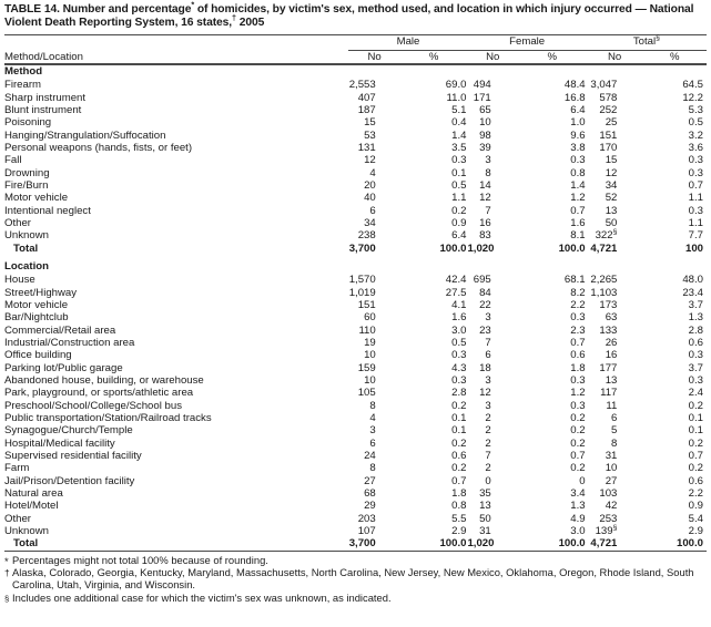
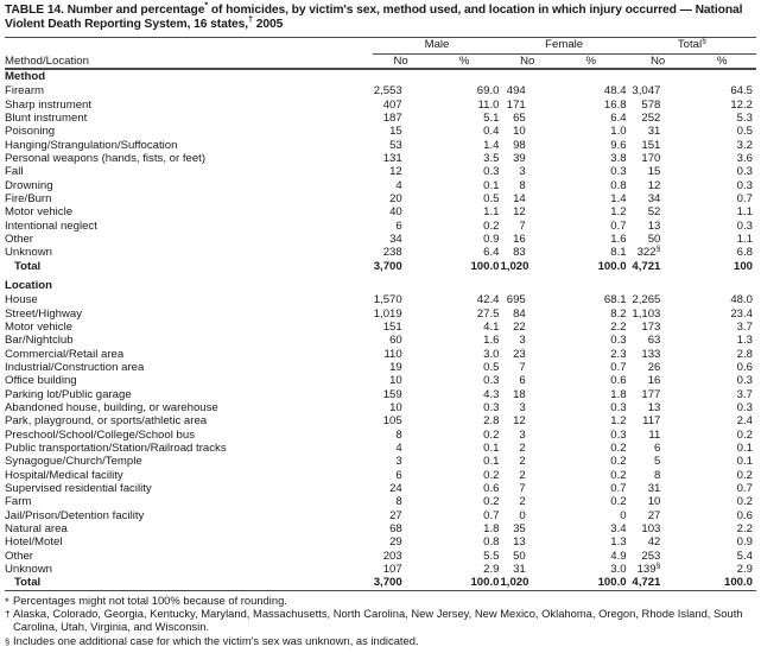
  TABLE 14. Number and percentage* of homicides, by victim's sex, method used, and location in which injury occurred — National Violent Death Reporting System, 16 states,† 2005
  	Male	Female	Total
  Method/Location	No	%	No	%	No	%
  Method
  Firearm	2,553	69.0	494	48.4	3,047	64.5
  Sharp instrument	407	11.0	171	16.8	578	12.2
  Blunt instrument	187	5.1	65	6.4	252	5.3
- Poisoning	15	0.4	10	1.0	25	0.5
+ Poisoning	15	0.4	10	1.0	31	0.5
  Hanging/Strangulation/Suffocation	53	1.4	98	9.6	151	3.2
  Personal weapons (hands, fists, or feet)	131	3.5	39	3.8	170	3.6
  Fall	12	0.3	3	0.3	15	0.3
  Drowning	4	0.1	8	0.8	12	0.3
  Fire/Burn	20	0.5	14	1.4	34	0.7
  Motor vehicle	40	1.1	12	1.2	52	1.1
  Intentional neglect	6	0.2	7	0.7	13	0.3
  Other	34	0.9	16	1.6	50	1.1
- Unknown	238	6.4	83	8.1	322	7.7
+ Unknown	238	6.4	83	8.1	322	6.8
  Total	3,700	100.0	1,020	100.0	4,721	100
  Location
  House	1,570	42.4	695	68.1	2,265	48.0
  Street/Highway	1,019	27.5	84	8.2	1,103	23.4
  Motor vehicle	151	4.1	22	2.2	173	3.7
  Bar/Nightclub	60	1.6	3	0.3	63	1.3
  Commercial/Retail area	110	3.0	23	2.3	133	2.8
  Industrial/Construction area	19	0.5	7	0.7	26	0.6
  Office building	10	0.3	6	0.6	16	0.3
  Parking lot/Public garage	159	4.3	18	1.8	177	3.7
  Abandoned house, building, or warehouse	10	0.3	3	0.3	13	0.3
  Park, playground, or sports/athletic area	105	2.8	12	1.2	117	2.4
  Preschool/School/College/School bus	8	0.2	3	0.3	11	0.2
  Public transportation/Station/Railroad tracks	4	0.1	2	0.2	6	0.1
  Synagogue/Church/Temple	3	0.1	2	0.2	5	0.1
  Hospital/Medical facility	6	0.2	2	0.2	8	0.2
  Supervised residential facility	24	0.6	7	0.7	31	0.7
  Farm	8	0.2	2	0.2	10	0.2
  Jail/Prison/Detention facility	27	0.7	0	0	27	0.6
  Natural area	68	1.8	35	3.4	103	2.2
  Hotel/Motel	29	0.8	13	1.3	42	0.9
  Other	203	5.5	50	4.9	253	5.4
  Unknown	107	2.9	31	3.0	139	2.9
  Total	3,700	100.0	1,020	100.0	4,721	100.0
  *
  Percentages might not total 100% because of rounding.
  †
  Alaska, Colorado, Georgia, Kentucky, Maryland, Massachusetts, North Carolina, New Jersey, New Mexico, Oklahoma, Oregon, Rhode Island, South Carolina, Utah, Virginia, and Wisconsin.
  §
  Includes one additional case for which the victim's sex was unknown, as indicated.
